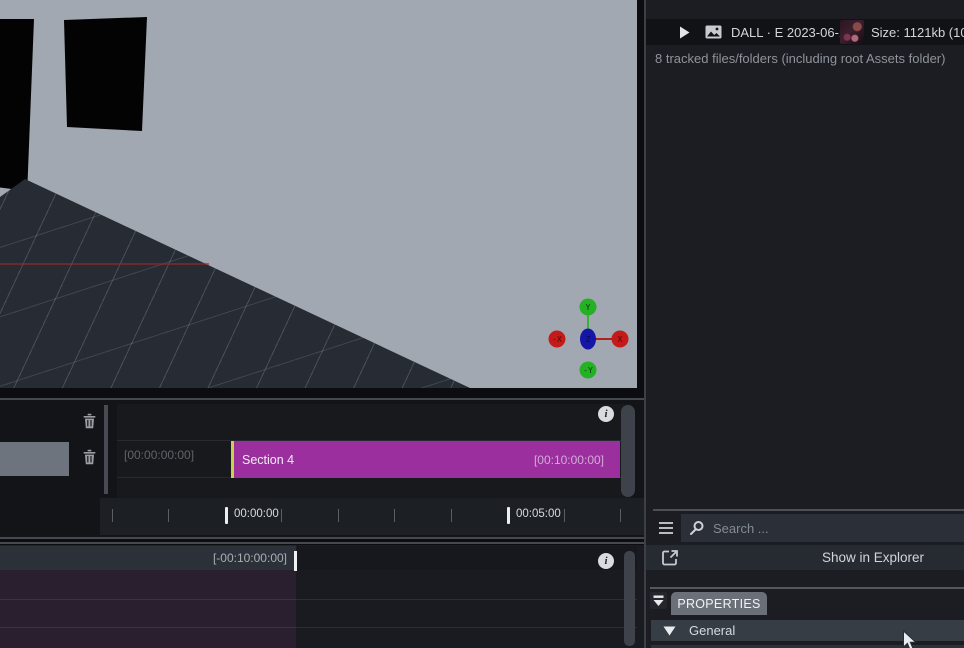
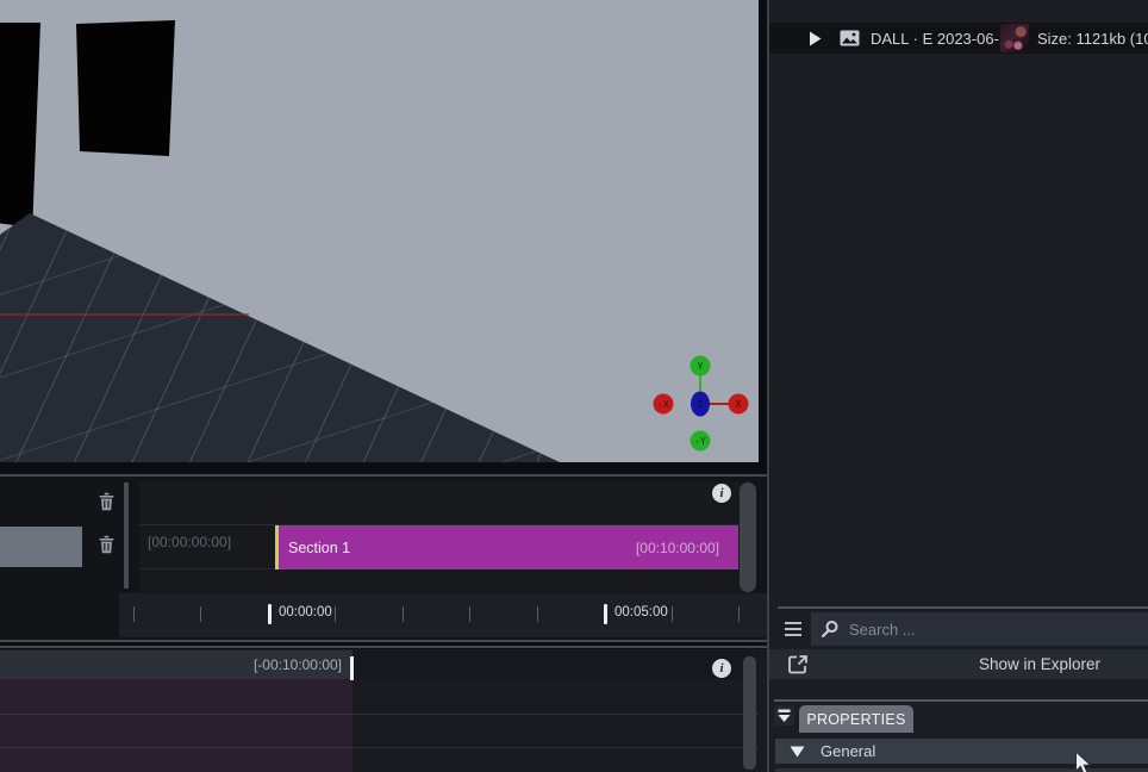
  Y
  -Y
  -X
  X
  Z
  [00:00:00:00]
- Section 4
+ Section 1
  [00:10:00:00]
  i
  00:00:00
  00:05:00
  [-00:10:00:00]
  i
  DALL · E 2023-06-
  Size: 1121kb (1
- 8 tracked files/folders (including root Assets folder)
  Search ...
  Show in Explorer
  PROPERTIES
  General
